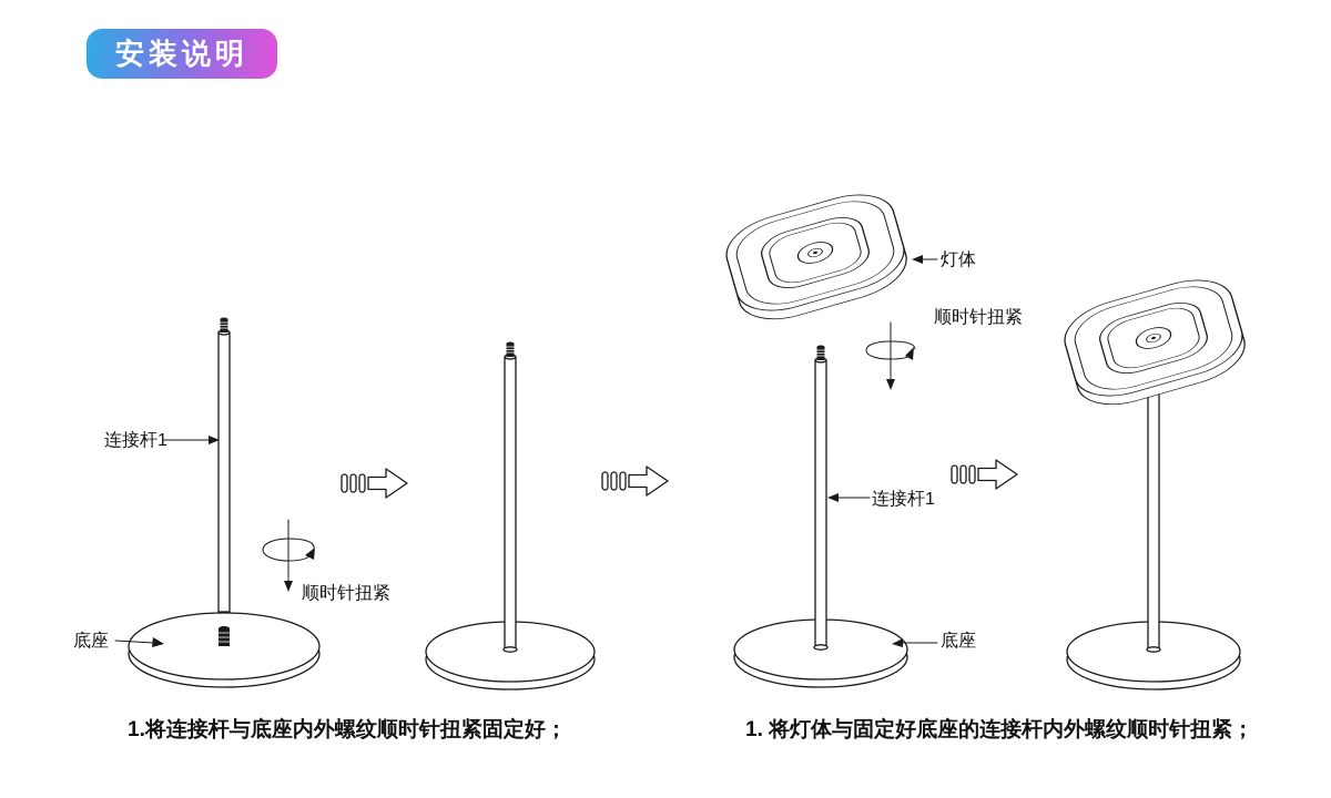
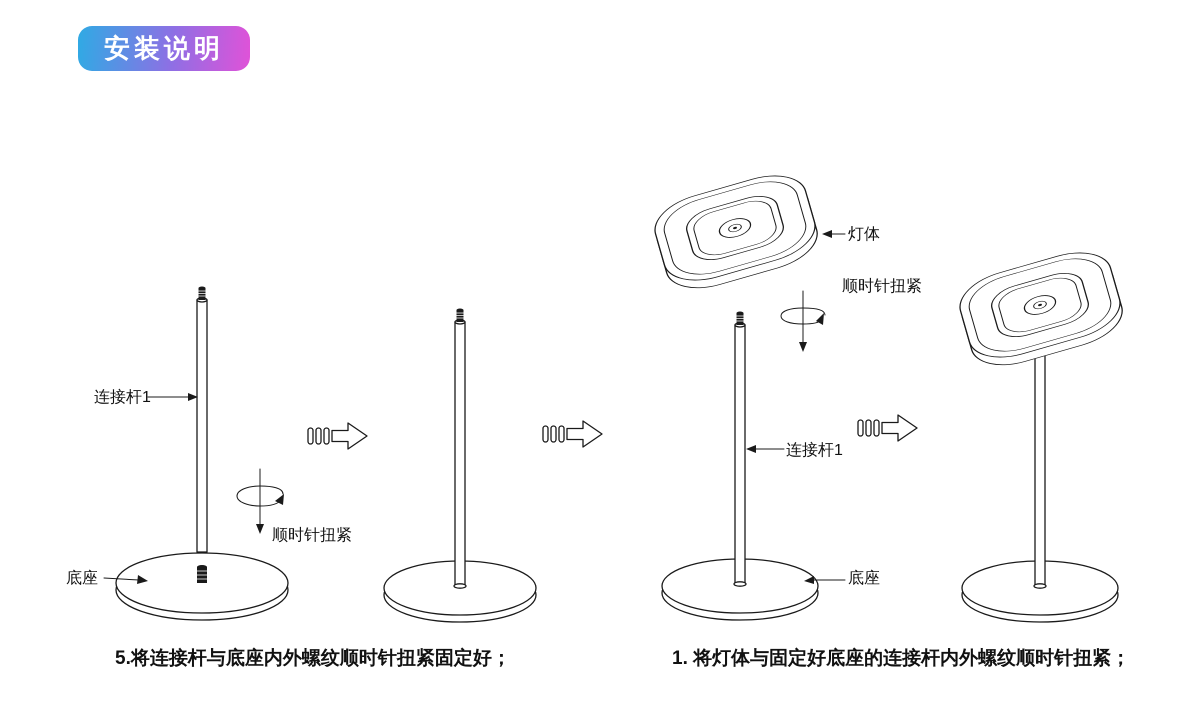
  安装说明
  连接杆1
  底座
  顺时针扭紧
  灯体
  顺时针扭紧
  连接杆1
  底座
- 1.将连接杆与底座内外螺纹顺时针扭紧固定好；
+ 5.将连接杆与底座内外螺纹顺时针扭紧固定好；
  1. 将灯体与固定好底座的连接杆内外螺纹顺时针扭紧；
